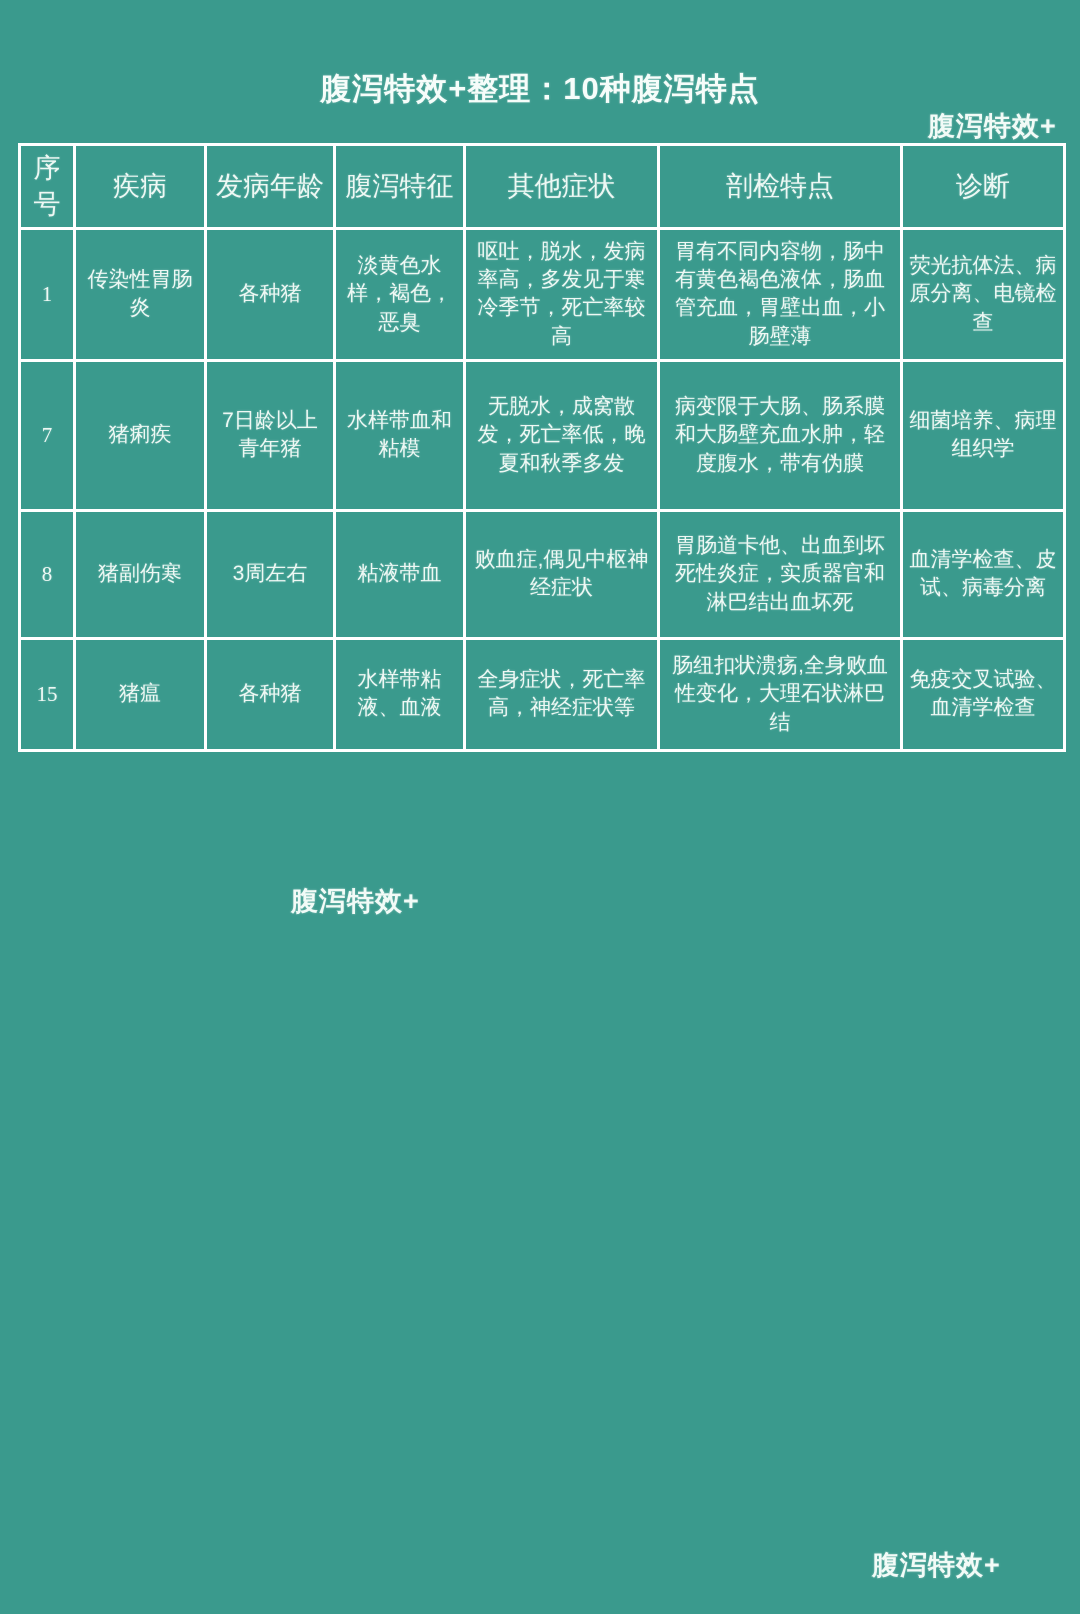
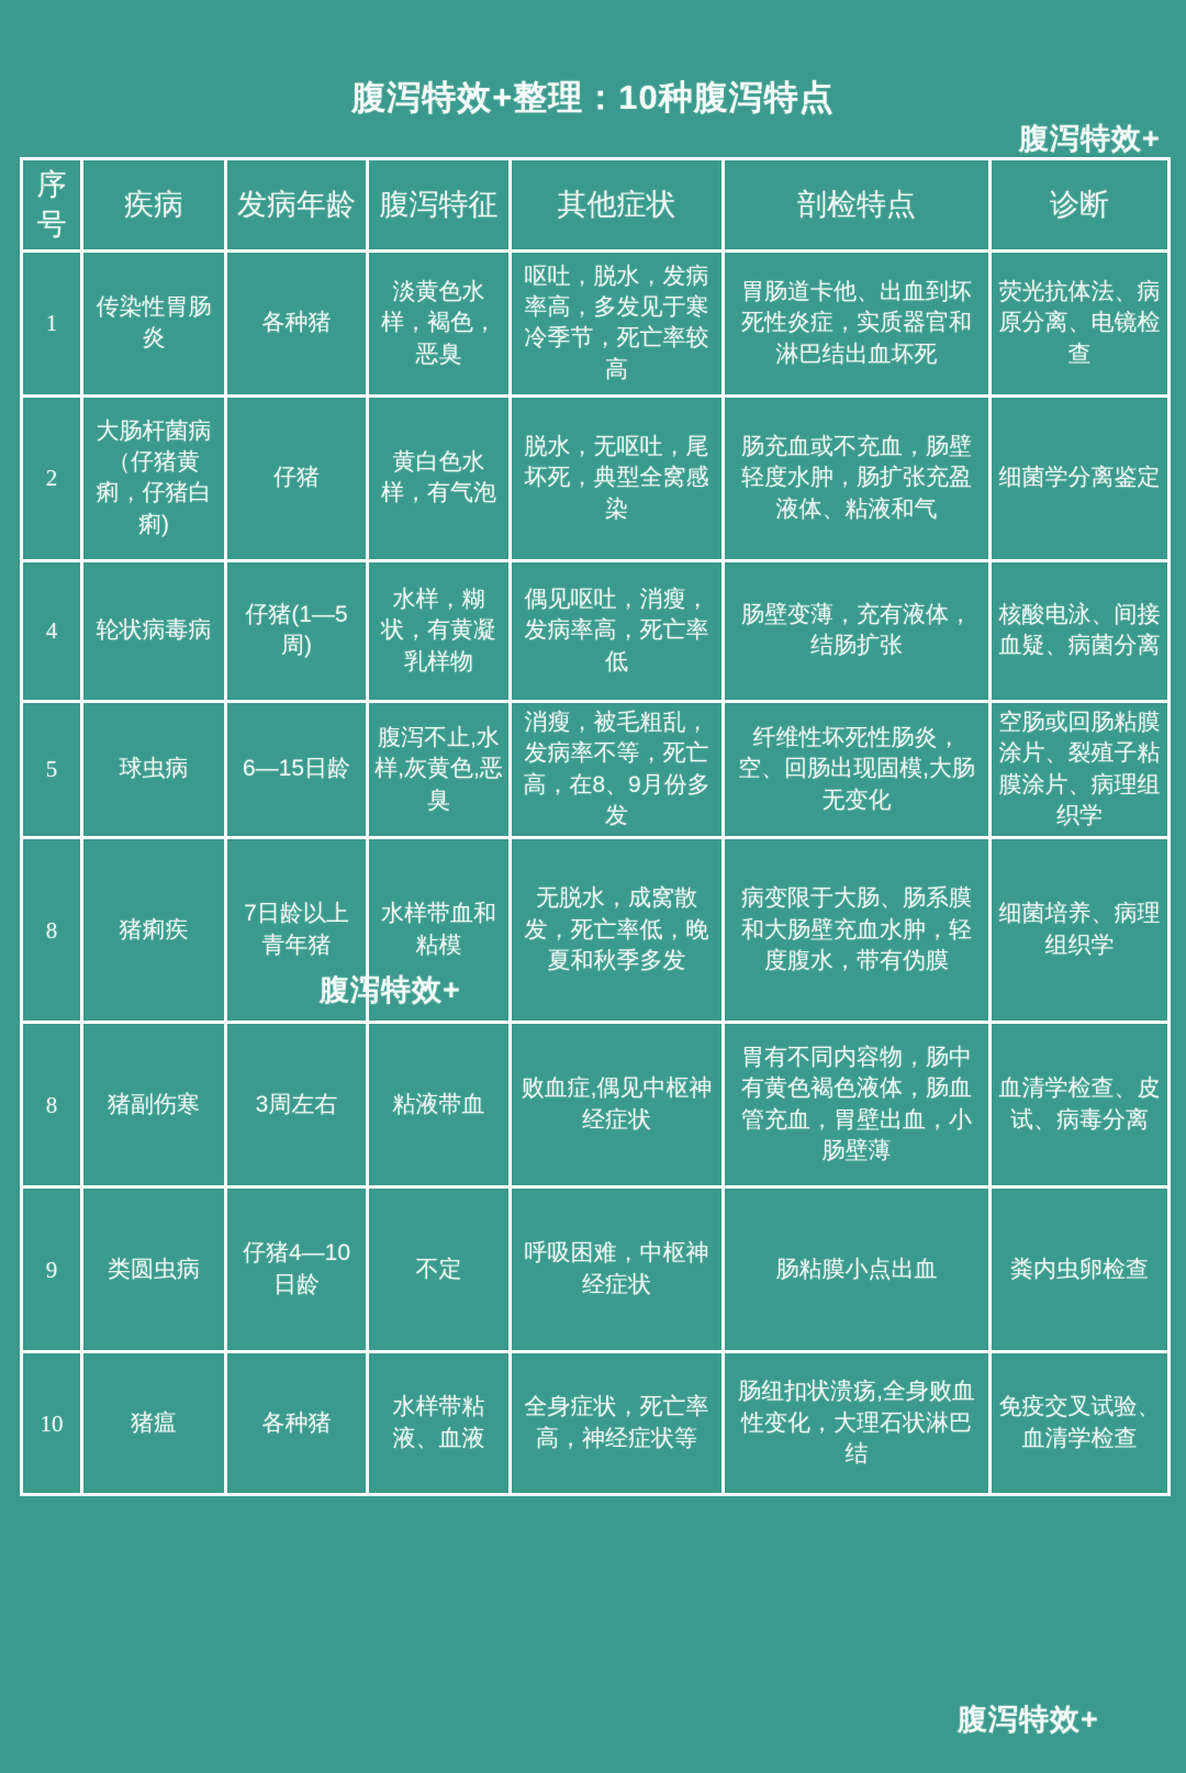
  腹泻特效+整理：10种腹泻特点
  腹泻特效+
  腹泻特效+
  腹泻特效+
  序号	疾病	发病年龄	腹泻特征	其他症状	剖检特点	诊断
- 1	传染性胃肠炎	各种猪	淡黄色水样，褐色，恶臭	呕吐，脱水，发病率高，多发见于寒冷季节，死亡率较高	胃有不同内容物，肠中有黄色褐色液体，肠血管充血，胃壁出血，小肠壁薄	荧光抗体法、病原分离、电镜检查
+ 1	传染性胃肠炎	各种猪	淡黄色水样，褐色，恶臭	呕吐，脱水，发病率高，多发见于寒冷季节，死亡率较高	胃肠道卡他、出血到坏死性炎症，实质器官和淋巴结出血坏死	荧光抗体法、病原分离、电镜检查
+ 2	大肠杆菌病（仔猪黄痢，仔猪白痢)	仔猪	黄白色水样，有气泡	脱水，无呕吐，尾坏死，典型全窝感染	肠充血或不充血，肠壁轻度水肿，肠扩张充盈液体、粘液和气	细菌学分离鉴定
+ 4	轮状病毒病	仔猪(1—5周)	水样，糊状，有黄凝乳样物	偶见呕吐，消瘦，发病率高，死亡率低	肠壁变薄，充有液体，结肠扩张	核酸电泳、间接血疑、病菌分离
+ 5	球虫病	6—15日龄	腹泻不止,水样,灰黄色,恶臭	消瘦，被毛粗乱，发病率不等，死亡高，在8、9月份多发	纤维性坏死性肠炎，空、回肠出现固模,大肠无变化	空肠或回肠粘膜涂片、裂殖子粘膜涂片、病理组织学
- 7	猪痢疾	7日龄以上青年猪	水样带血和粘模	无脱水，成窝散发，死亡率低，晚夏和秋季多发	病变限于大肠、肠系膜和大肠壁充血水肿，轻度腹水，带有伪膜	细菌培养、病理组织学
+ 8	猪痢疾	7日龄以上青年猪	水样带血和粘模	无脱水，成窝散发，死亡率低，晚夏和秋季多发	病变限于大肠、肠系膜和大肠壁充血水肿，轻度腹水，带有伪膜	细菌培养、病理组织学
- 8	猪副伤寒	3周左右	粘液带血	败血症,偶见中枢神经症状	胃肠道卡他、出血到坏死性炎症，实质器官和淋巴结出血坏死	血清学检查、皮试、病毒分离
+ 8	猪副伤寒	3周左右	粘液带血	败血症,偶见中枢神经症状	胃有不同内容物，肠中有黄色褐色液体，肠血管充血，胃壁出血，小肠壁薄	血清学检查、皮试、病毒分离
+ 9	类圆虫病	仔猪4—10日龄	不定	呼吸困难，中枢神经症状	肠粘膜小点出血	粪内虫卵检查
- 15	猪瘟	各种猪	水样带粘液、血液	全身症状，死亡率高，神经症状等	肠纽扣状溃疡,全身败血性变化，大理石状淋巴结	免疫交叉试验、血清学检查
+ 10	猪瘟	各种猪	水样带粘液、血液	全身症状，死亡率高，神经症状等	肠纽扣状溃疡,全身败血性变化，大理石状淋巴结	免疫交叉试验、血清学检查
